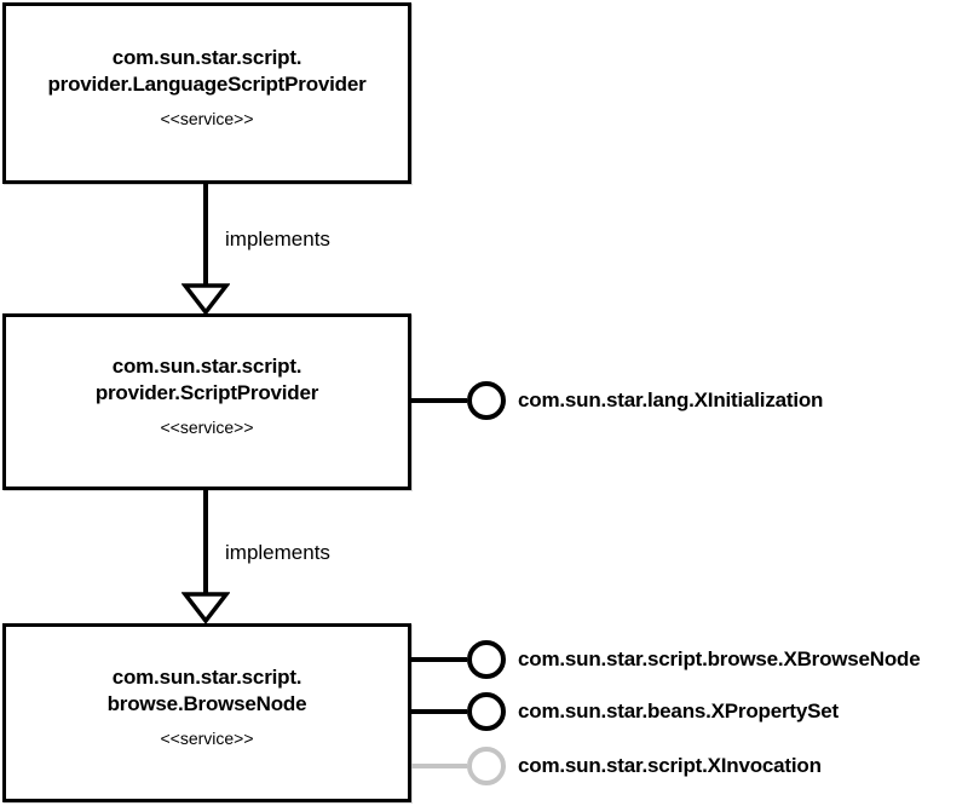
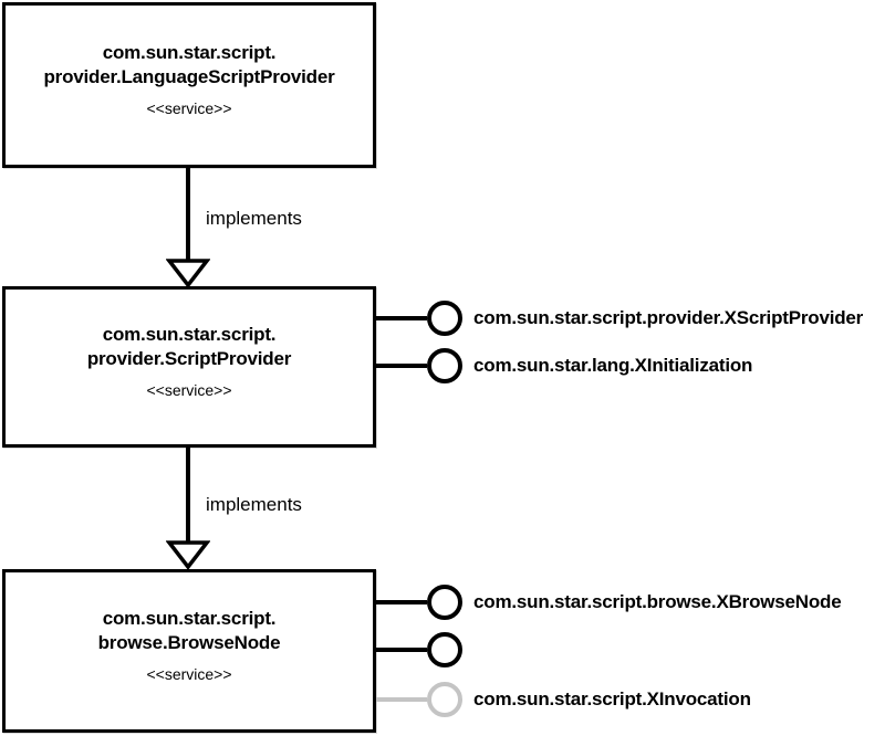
  com.sun.star.script.
  provider.LanguageScriptProvider
  <<service>>
  implements
  com.sun.star.script.
  provider.ScriptProvider
  <<service>>
+ com.sun.star.script.provider.XScriptProvider
  com.sun.star.lang.XInitialization
  implements
  com.sun.star.script.
  browse.BrowseNode
  <<service>>
  com.sun.star.script.browse.XBrowseNode
- com.sun.star.beans.XPropertySet
  com.sun.star.script.XInvocation
